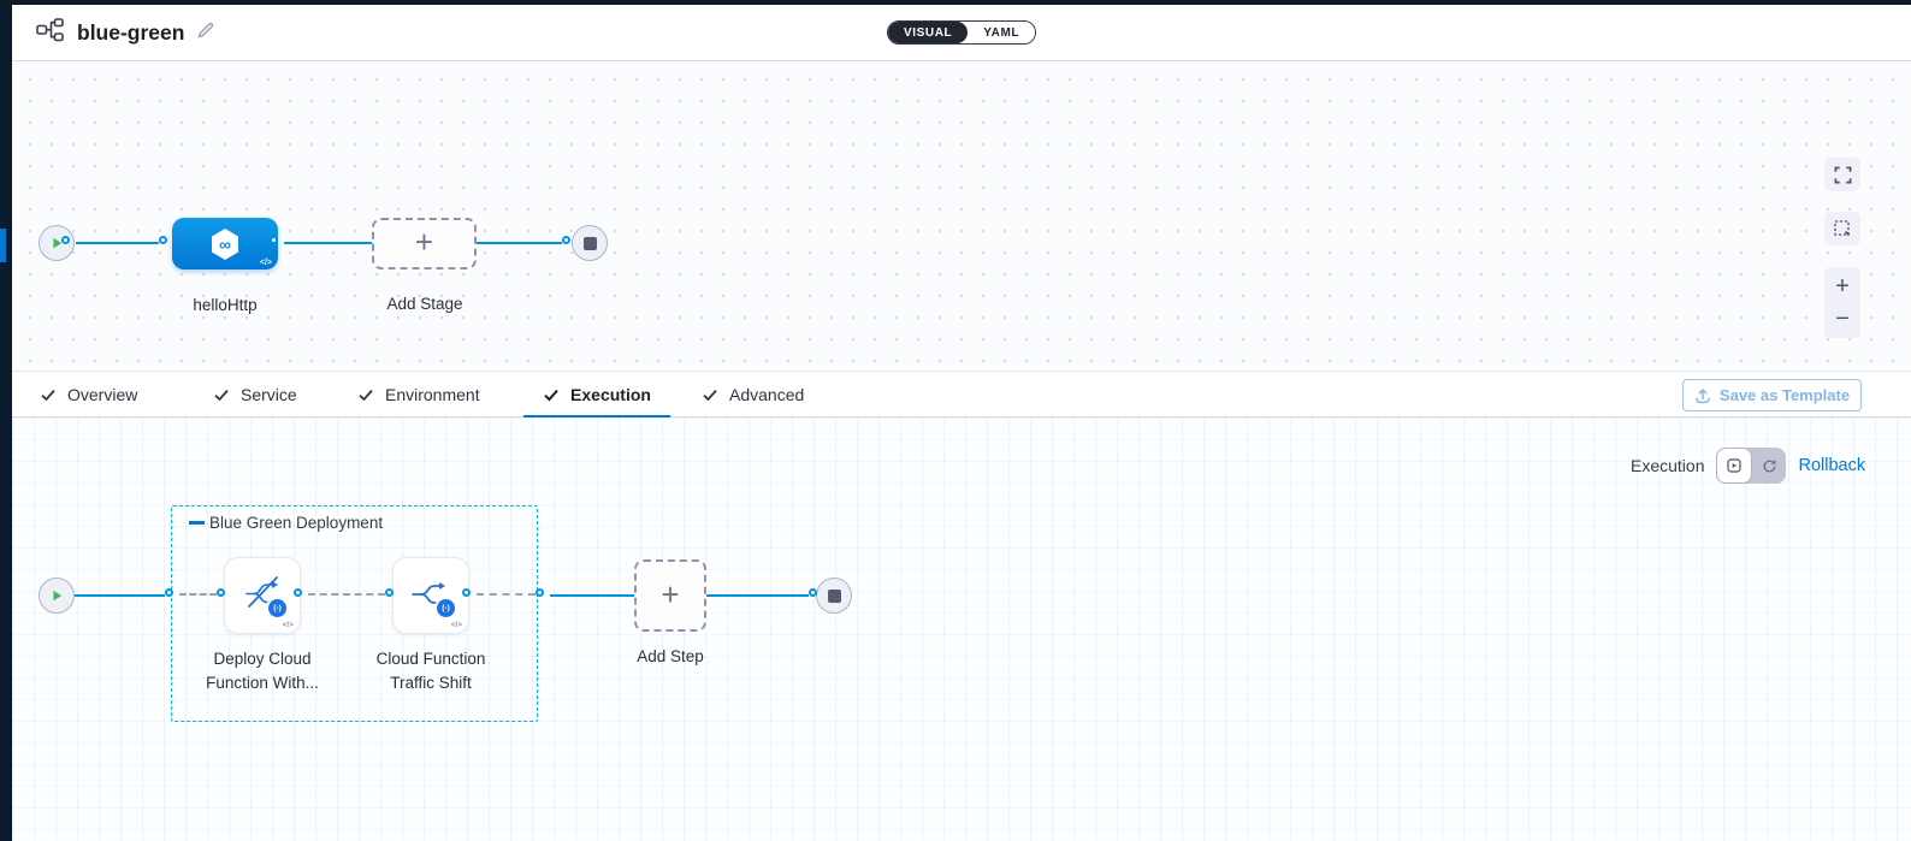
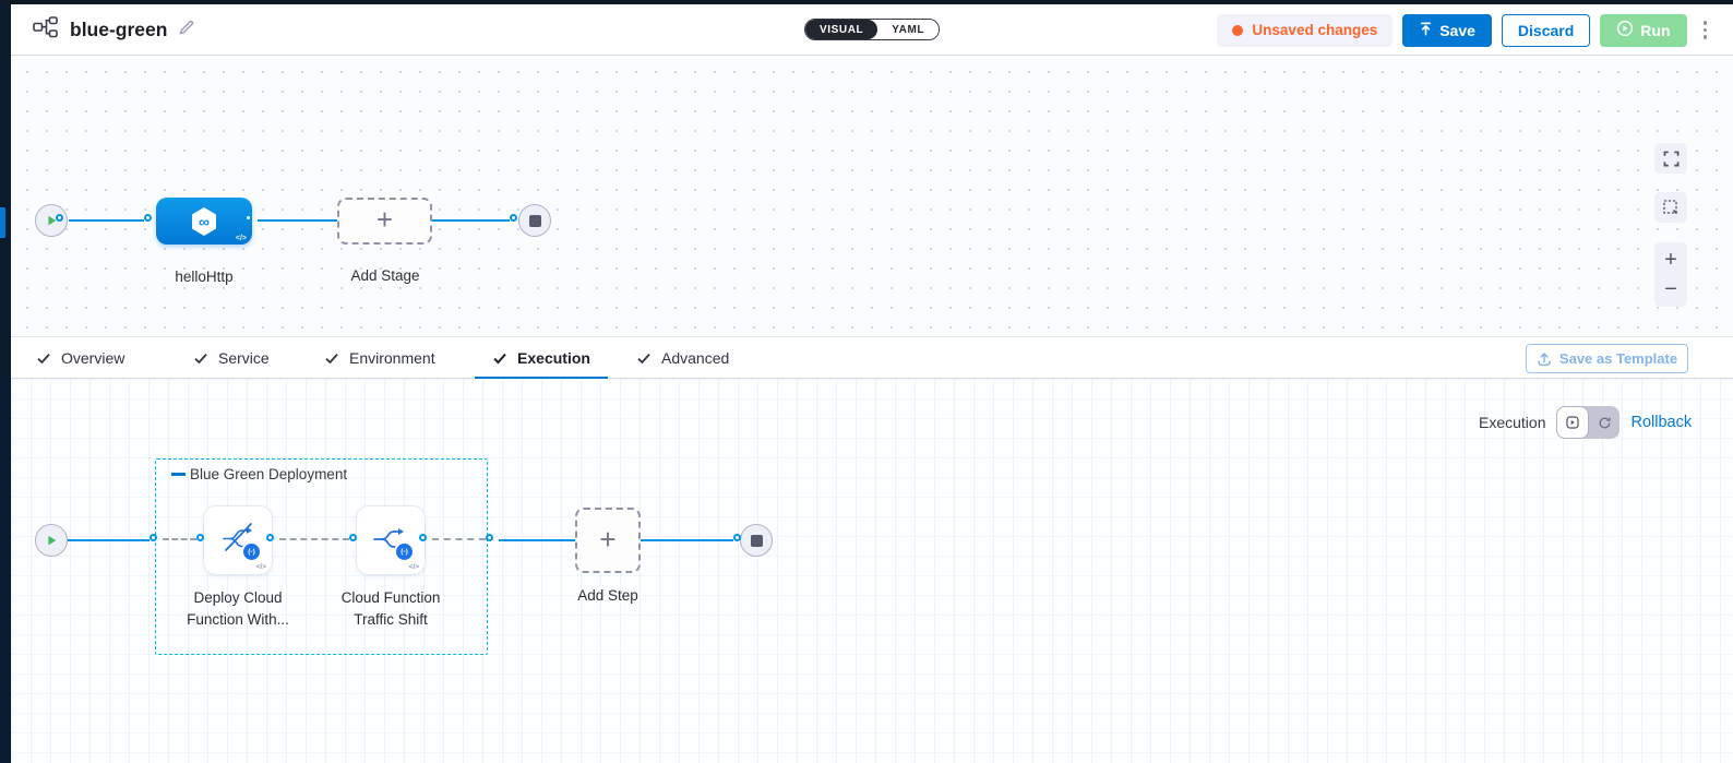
  blue-green
  VISUAL
  YAML
+ Unsaved changes
+ Save
+ Discard
+ Run
  ∞
  +
  helloHttp
  Add Stage
  +
  −
  Overview
  Service
  Environment
  Execution
  Advanced
  Save as Template
  Execution
  Rollback
  Blue Green Deployment
  +
  Deploy Cloud Function With...
  Cloud Function Traffic Shift
  Add Step
